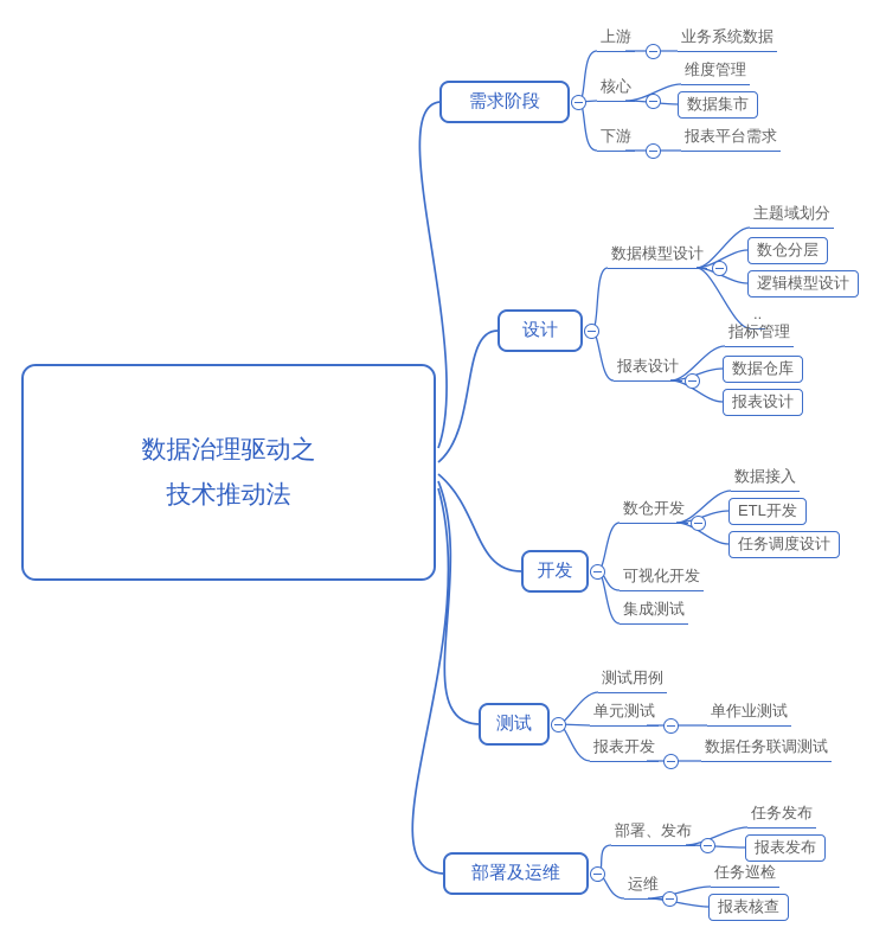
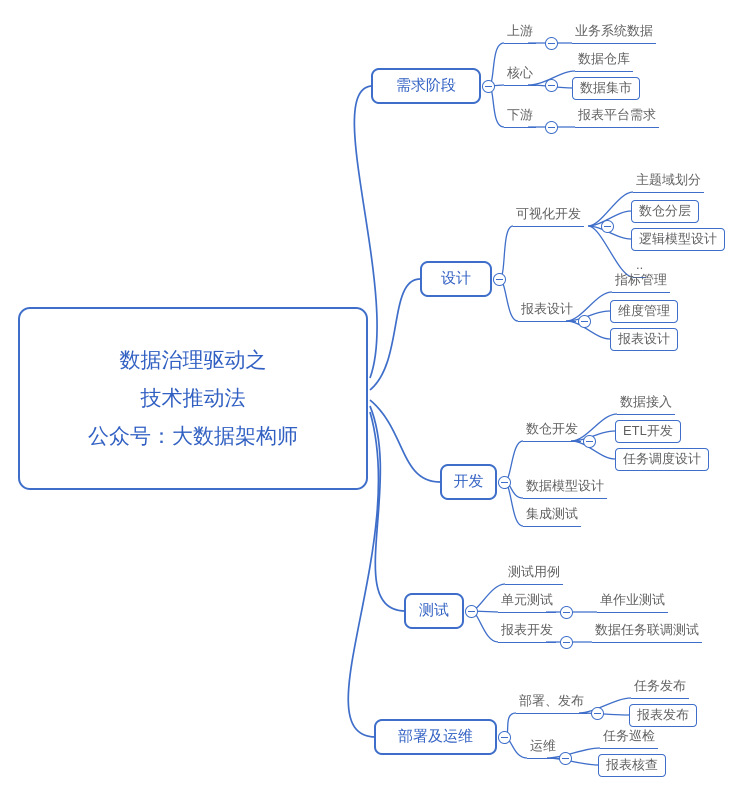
  数据治理驱动之
  技术推动法
+ 公众号：大数据架构师
  需求阶段
  设计
  开发
  测试
  部署及运维
  上游
  业务系统数据
  核心
- 维度管理
+ 数据仓库
  数据集市
  下游
  报表平台需求
- 数据模型设计
+ 可视化开发
  主题域划分
  数仓分层
  逻辑模型设计
  ..
  报表设计
  指标管理
- 数据仓库
+ 维度管理
  报表设计
  数仓开发
  数据接入
  ETL开发
  任务调度设计
- 可视化开发
+ 数据模型设计
  集成测试
  测试用例
  单元测试
  单作业测试
  报表开发
  数据任务联调测试
  部署、发布
  任务发布
  报表发布
  运维
  任务巡检
  报表核查
